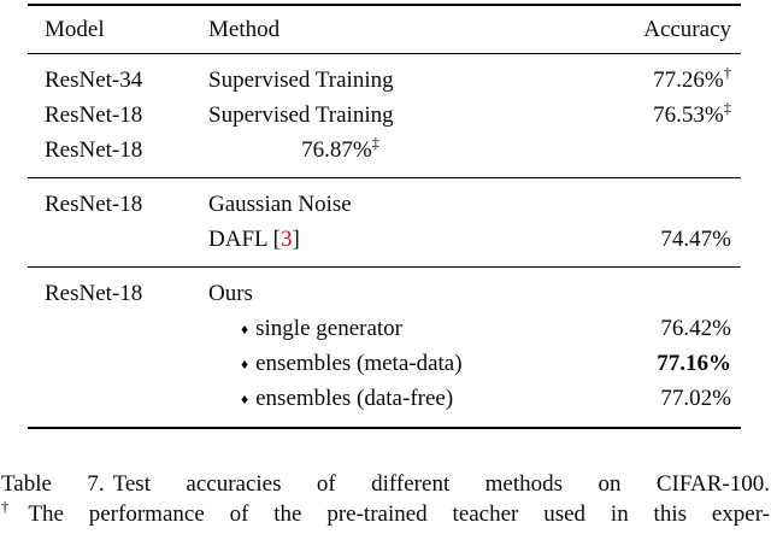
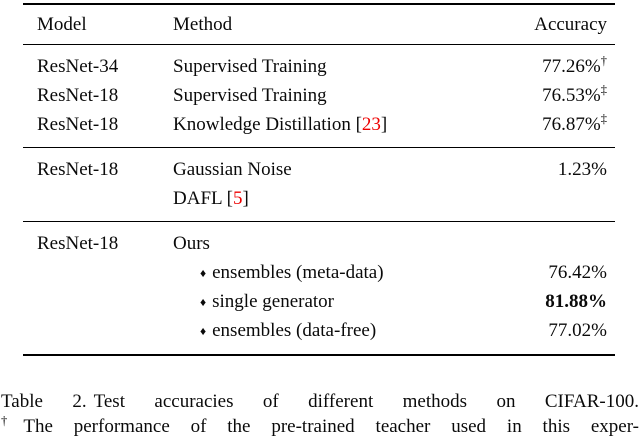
  Model
  Method
  Accuracy
  ResNet-34
  Supervised Training
  77.26%†
  ResNet-18
  Supervised Training
  76.53%‡
  ResNet-18
+ Knowledge Distillation [23]
  76.87%‡
  ResNet-18
  Gaussian Noise
+ 1.23%
- DAFL [3]
+ DAFL [5]
- 74.47%
  ResNet-18
  Ours
- ♦ single generator
+ ♦ ensembles (meta-data)
  76.42%
- ♦ ensembles (meta-data)
+ ♦ single generator
- 77.16%
+ 81.88%
  ♦ ensembles (data-free)
  77.02%
- Table 7. Test accuracies of different methods on CIFAR-100.
+ Table 2. Test accuracies of different methods on CIFAR-100.
  †The performance of the pre-trained teacher used in this exper-
